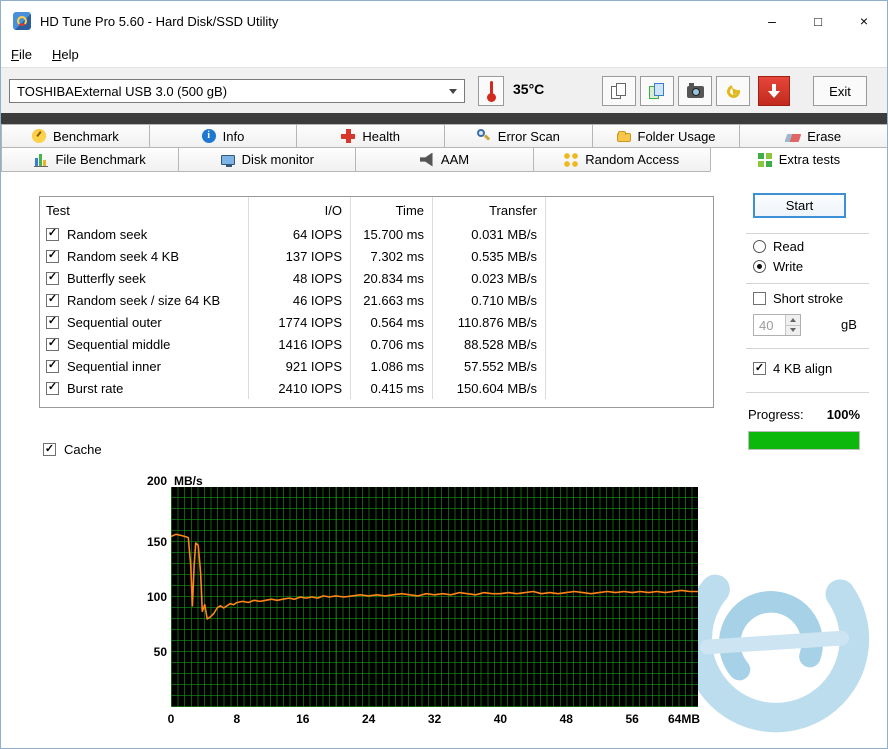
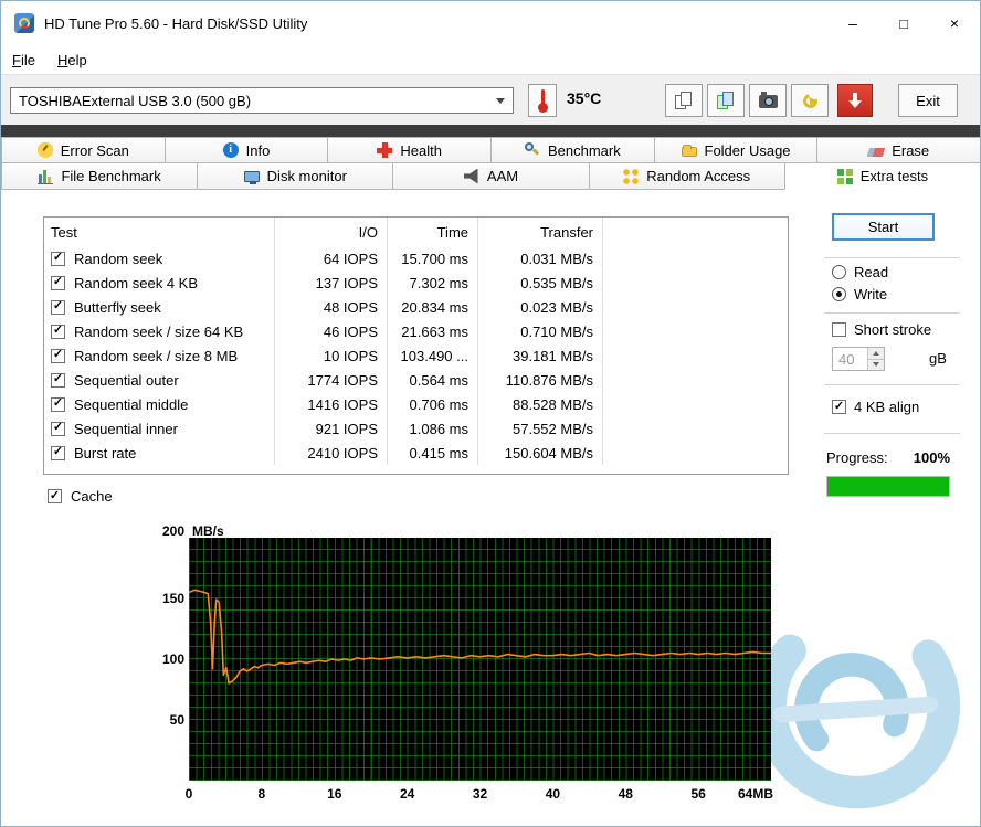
  HD Tune Pro 5.60 - Hard Disk/SSD Utility
  –
  □
  ×
  File
  Help
  TOSHIBAExternal USB 3.0 (500 gB)
  35°C
  Exit
- Benchmark
+ Error Scan
  Info
  Health
- Error Scan
+ Benchmark
  Folder Usage
  Erase
  File Benchmark
  Disk monitor
  AAM
  Random Access
  Extra tests
  Test
  I/O
  Time
  Transfer
  Random seek
  64 IOPS
  15.700 ms
  0.031 MB/s
  Random seek 4 KB
  137 IOPS
  7.302 ms
  0.535 MB/s
  Butterfly seek
  48 IOPS
  20.834 ms
  0.023 MB/s
  Random seek / size 64 KB
  46 IOPS
  21.663 ms
  0.710 MB/s
+ Random seek / size 8 MB
+ 10 IOPS
+ 103.490 ...
+ 39.181 MB/s
  Sequential outer
  1774 IOPS
  0.564 ms
  110.876 MB/s
  Sequential middle
  1416 IOPS
  0.706 ms
  88.528 MB/s
  Sequential inner
  921 IOPS
  1.086 ms
  57.552 MB/s
  Burst rate
  2410 IOPS
  0.415 ms
  150.604 MB/s
  Start
  Read
  Write
  Short stroke
  40
  gB
  4 KB align
  Progress:
  100%
  Cache
  MB/s
  200
  150
  100
  50
  0
  8
  16
  24
  32
  40
  48
  56
  64MB
